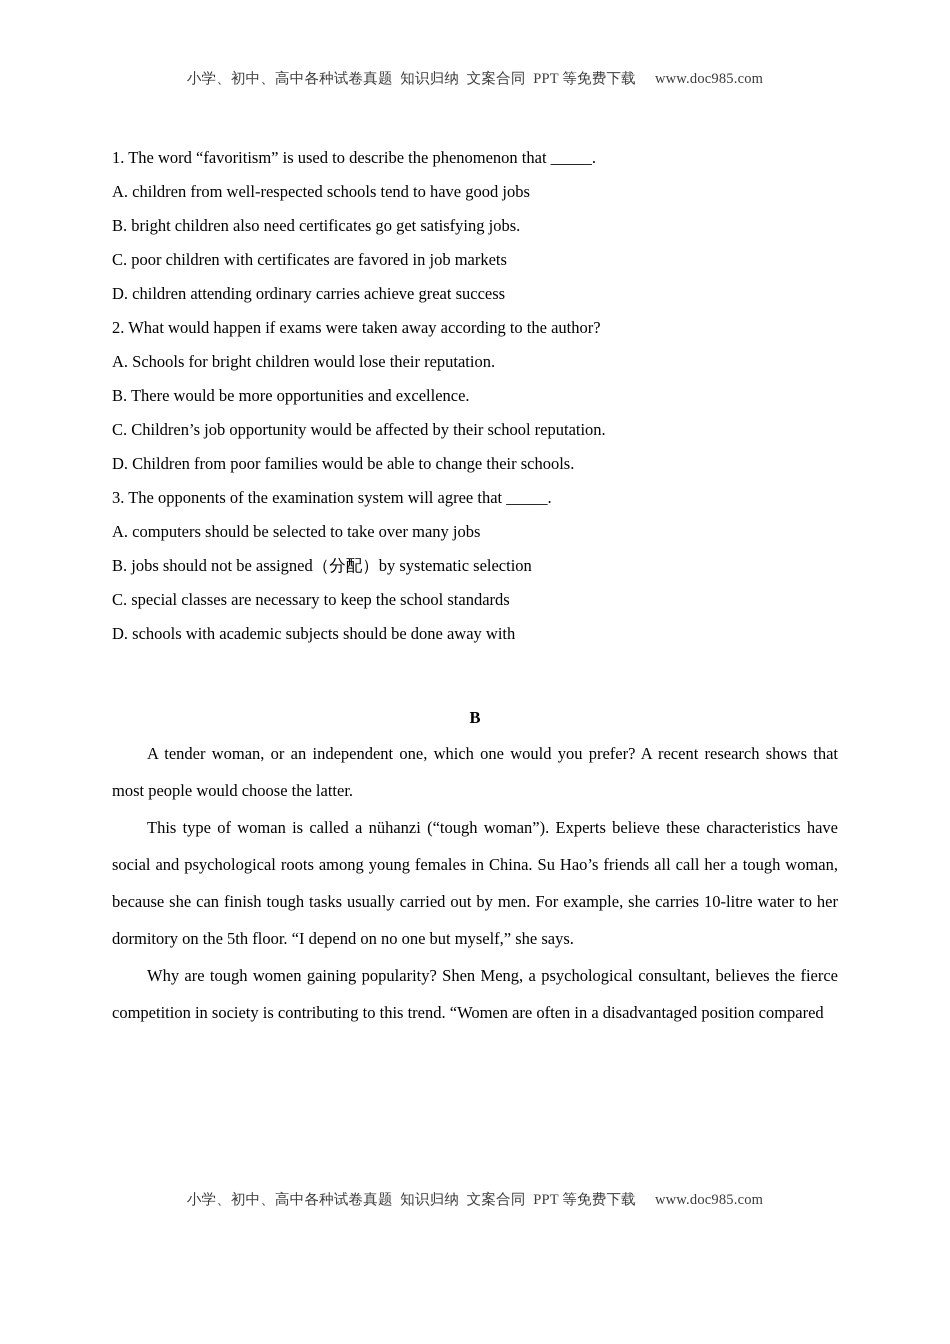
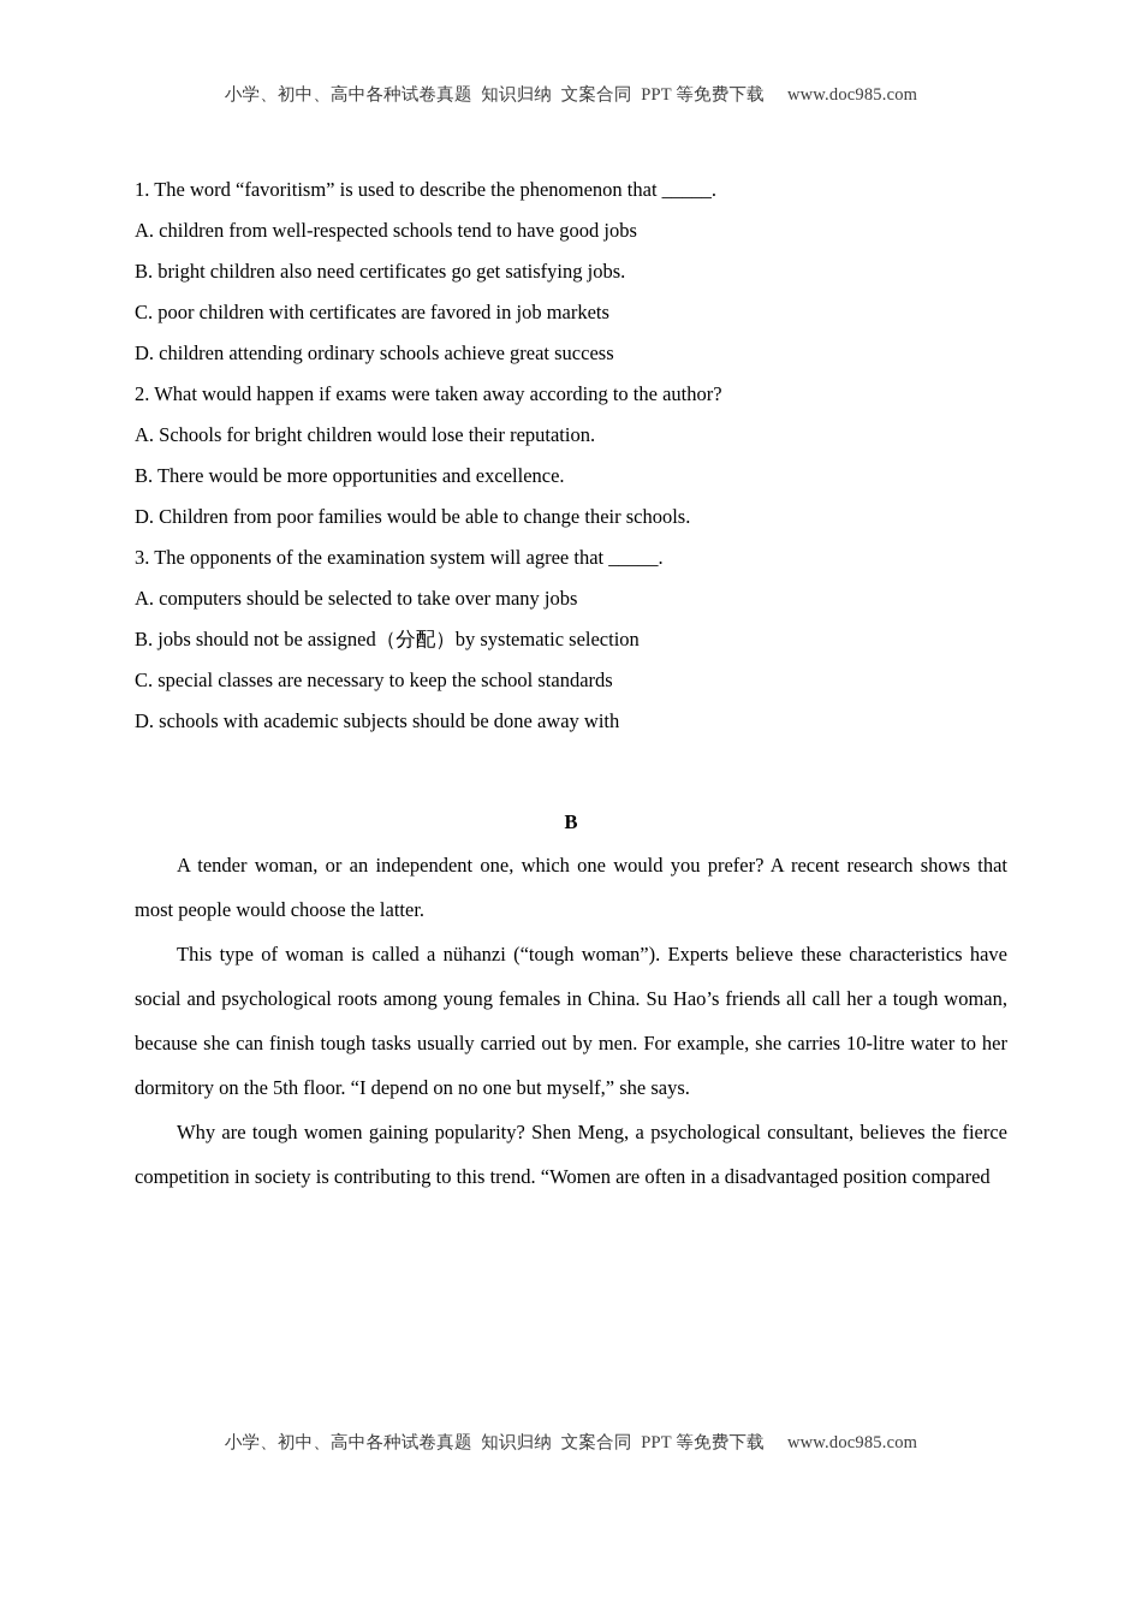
  小学、初中、高中各种试卷真题 知识归纳 文案合同 PPT 等免费下载 www.doc985.com
  1. The word “favoritism” is used to describe the phenomenon that _____.
  A. children from well-respected schools tend to have good jobs
  B. bright children also need certificates go get satisfying jobs.
  C. poor children with certificates are favored in job markets
- D. children attending ordinary carries achieve great success
+ D. children attending ordinary schools achieve great success
  2. What would happen if exams were taken away according to the author?
  A. Schools for bright children would lose their reputation.
  B. There would be more opportunities and excellence.
- C. Children’s job opportunity would be affected by their school reputation.
  D. Children from poor families would be able to change their schools.
  3. The opponents of the examination system will agree that _____.
  A. computers should be selected to take over many jobs
  B. jobs should not be assigned（分配）by systematic selection
  C. special classes are necessary to keep the school standards
  D. schools with academic subjects should be done away with
  B
  A tender woman, or an independent one, which one would you prefer? A recent research shows that most people would choose the latter.
  This type of woman is called a nühanzi (“tough woman”). Experts believe these characteristics have social and psychological roots among young females in China. Su Hao’s friends all call her a tough woman, because she can finish tough tasks usually carried out by men. For example, she carries 10-litre water to her dormitory on the 5th floor. “I depend on no one but myself,” she says.
  Why are tough women gaining popularity? Shen Meng, a psychological consultant, believes the fierce competition in society is contributing to this trend. “Women are often in a disadvantaged position compared
  小学、初中、高中各种试卷真题 知识归纳 文案合同 PPT 等免费下载 www.doc985.com
